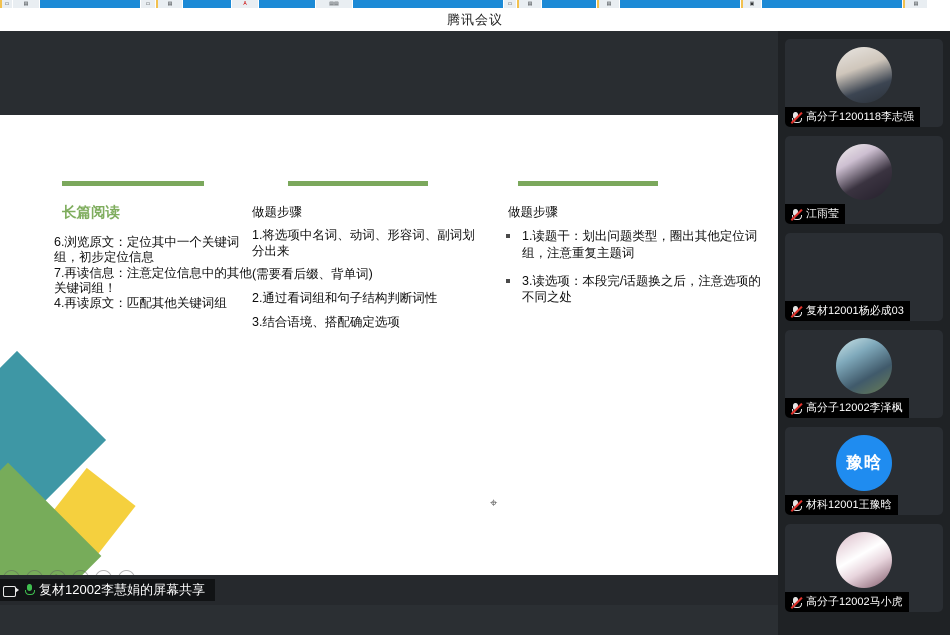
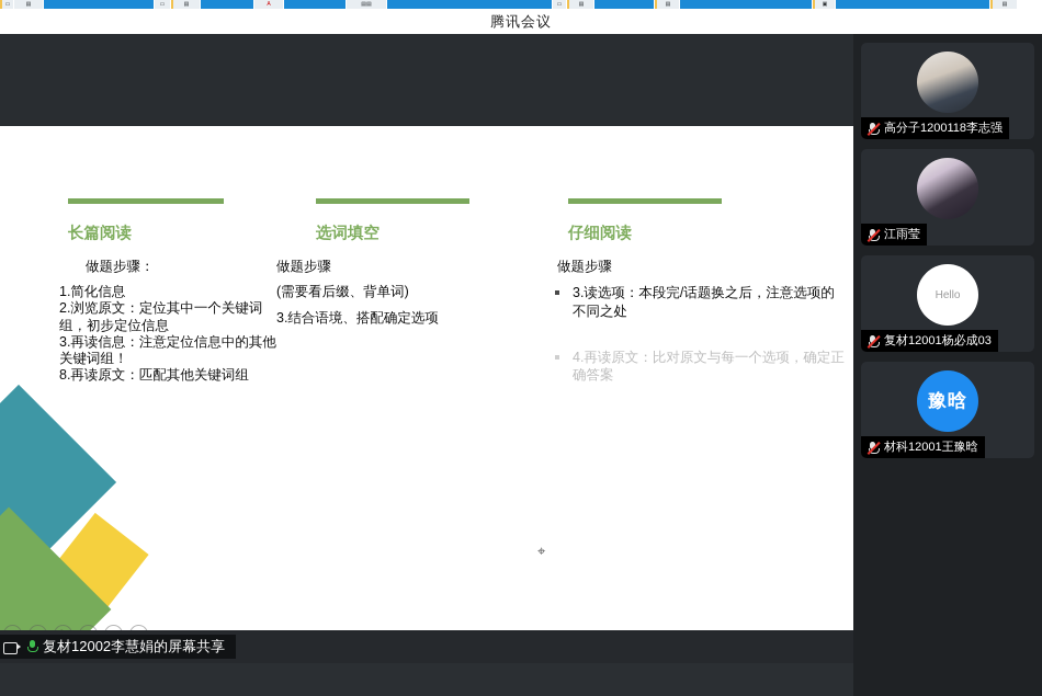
  腾讯会议
  长篇阅读
+ 做题步骤：
+ 1.简化信息
- 6.浏览原文：定位其中一个关键词组，初步定位信息
+ 2.浏览原文：定位其中一个关键词组，初步定位信息
- 7.再读信息：注意定位信息中的其他关键词组！
+ 3.再读信息：注意定位信息中的其他关键词组！
- 4.再读原文：匹配其他关键词组
+ 8.再读原文：匹配其他关键词组
+ 选词填空
  做题步骤
- 1.将选项中名词、动词、形容词、副词划分出来
  (需要看后缀、背单词)
- 2.通过看词组和句子结构判断词性
  3.结合语境、搭配确定选项
+ 仔细阅读
  做题步骤
- 1.读题干：划出问题类型，圈出其他定位词组，注意重复主题词
  3.读选项：本段完/话题换之后，注意选项的不同之处
+ 4.再读原文：比对原文与每一个选项，确定正确答案
  ⌖
  复材12002李慧娟的屏幕共享
  高分子1200118李志强
  江雨莹
+ Hello
  复材12001杨必成03
- 高分子12002李泽枫
  豫晗
  材科12001王豫晗
- 高分子12002马小虎
